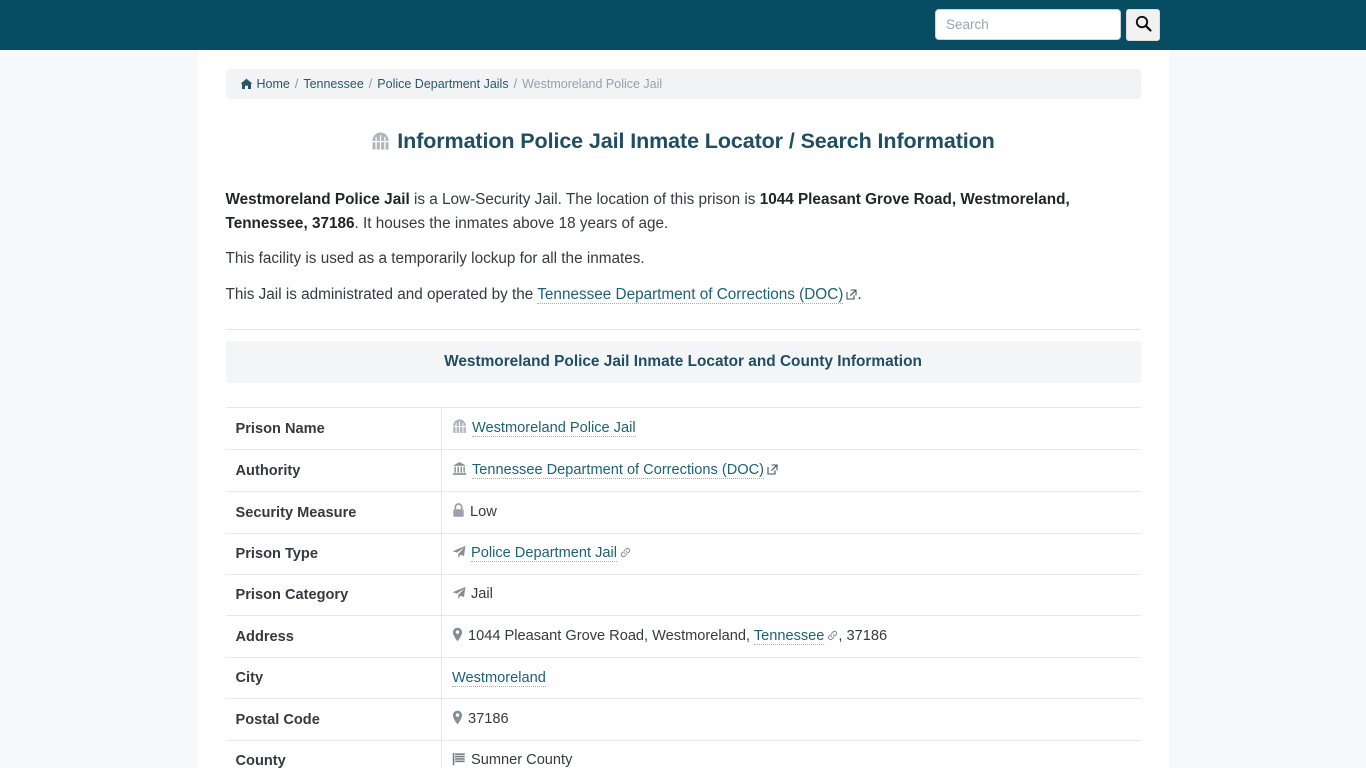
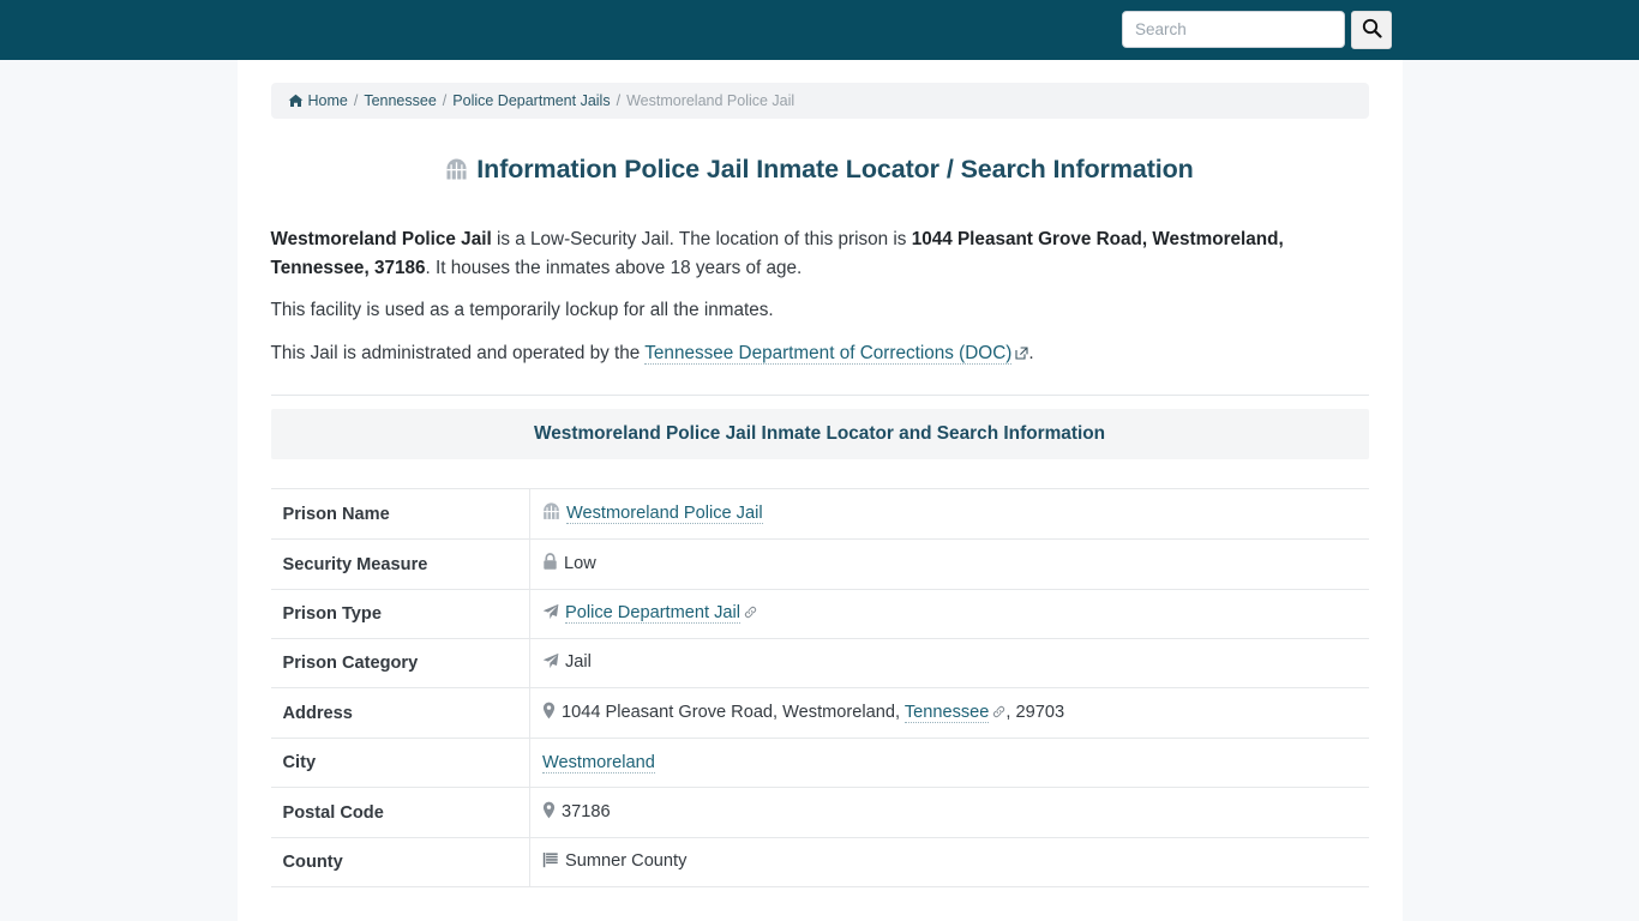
  Search
  Home
  /
  Tennessee
  /
  Police Department Jails
  /
  Westmoreland Police Jail
  Information Police Jail Inmate Locator / Search Information
  Westmoreland Police Jail is a Low-Security Jail. The location of this prison is 1044 Pleasant Grove Road, Westmoreland, Tennessee, 37186. It houses the inmates above 18 years of age.
  This facility is used as a temporarily lockup for all the inmates.
  This Jail is administrated and operated by the Tennessee Department of Corrections (DOC) .
- Westmoreland Police Jail Inmate Locator and County Information
+ Westmoreland Police Jail Inmate Locator and Search Information
  Prison Name	Westmoreland Police Jail
- Authority	Tennessee Department of Corrections (DOC)
  Security Measure	Low
  Prison Type	Police Department Jail
  Prison Category	Jail
- Address	1044 Pleasant Grove Road, Westmoreland, Tennessee , 37186
+ Address	1044 Pleasant Grove Road, Westmoreland, Tennessee , 29703
  City	Westmoreland
  Postal Code	37186
  County	Sumner County
